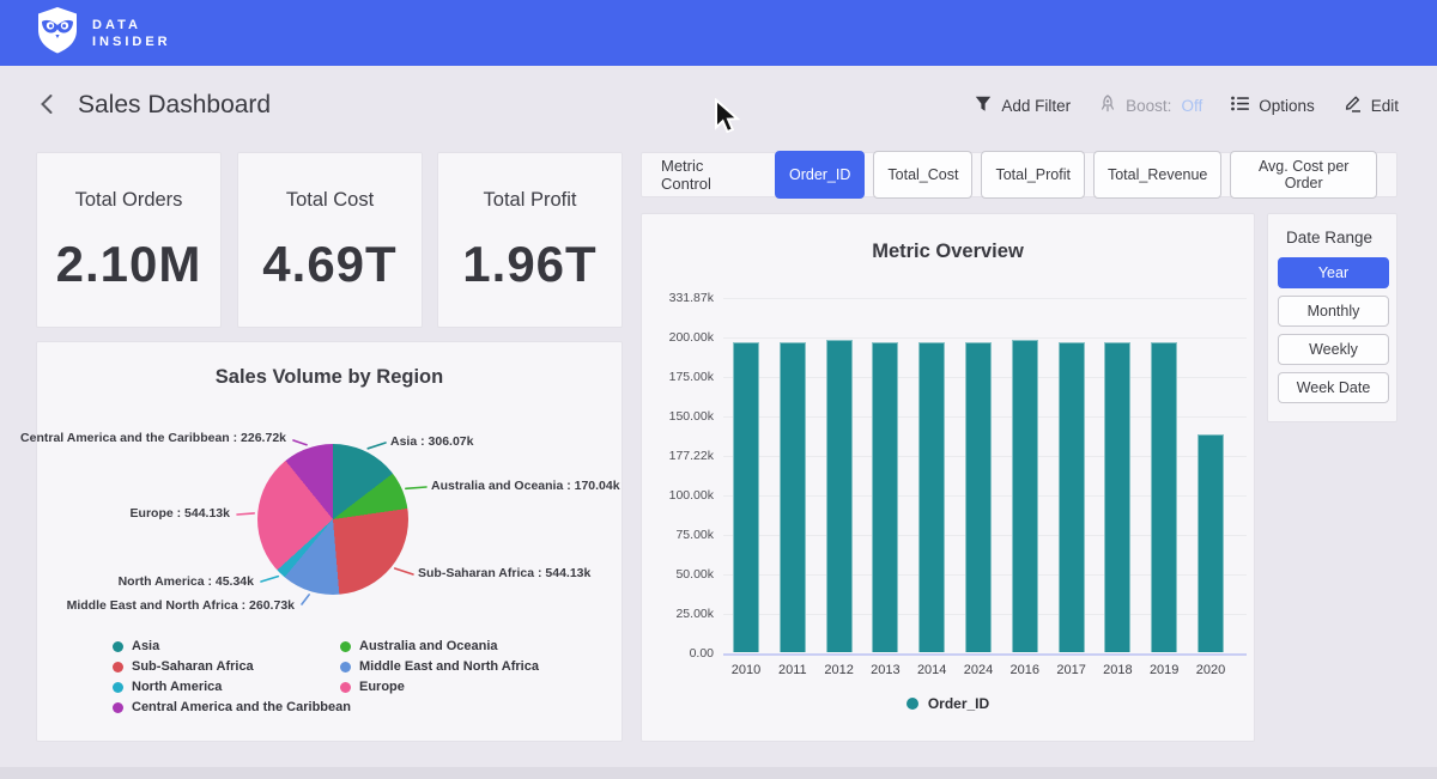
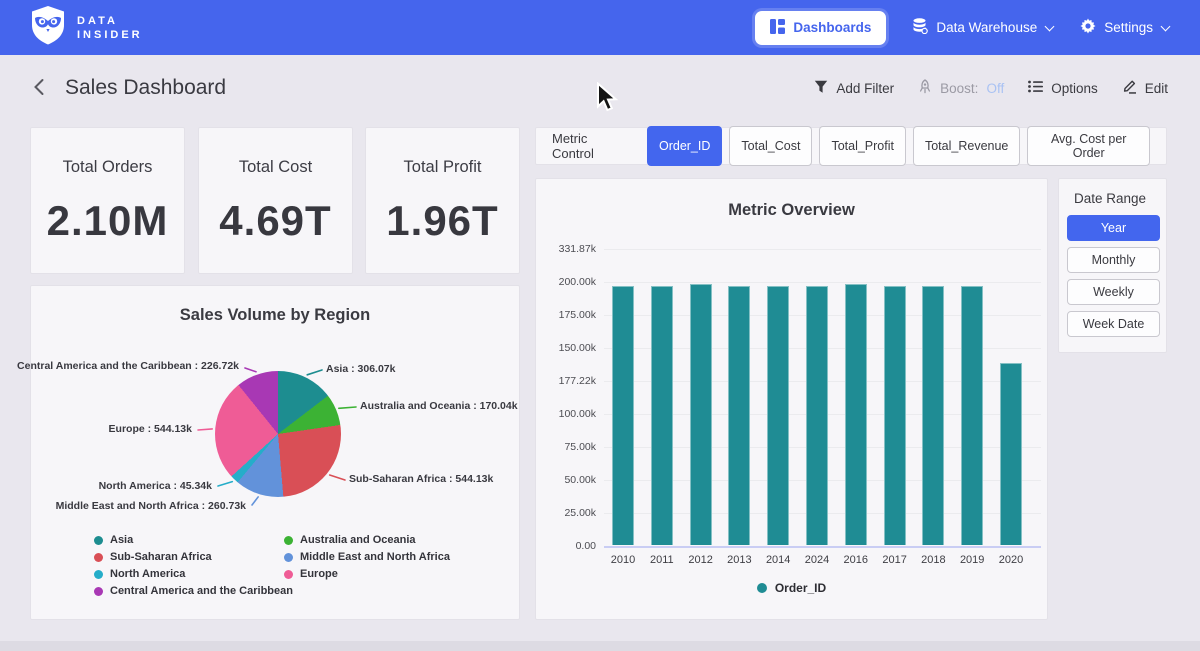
  DATA
  INSIDER
+ Dashboards
+ Data Warehouse
+ Settings
  Sales Dashboard
  Add Filter
  Boost:
  Off
  Options
  Edit
  Total Orders
  2.10M
  Total Cost
  4.69T
  Total Profit
  1.96T
  Metric Control
  Order_ID
  Total_Cost
  Total_Profit
  Total_Revenue
  Avg. Cost per Order
  Metric Overview
  331.87k
  200.00k
  175.00k
  150.00k
  177.22k
  100.00k
  75.00k
  50.00k
  25.00k
  0.00
  2010
  2011
  2012
  2013
  2014
  2024
  2016
  2017
  2018
  2019
  2020
  Order_ID
  Date Range
  Year
  Monthly
  Weekly
  Week Date
  Sales Volume by Region
  Asia : 306.07k
  Australia and Oceania : 170.04k
  Sub-Saharan Africa : 544.13k
  Middle East and North Africa : 260.73k
  North America : 45.34k
  Europe : 544.13k
  Central America and the Caribbean : 226.72k
  Asia
  Sub-Saharan Africa
  North America
  Central America and the Caribbean
  Australia and Oceania
  Middle East and North Africa
  Europe
